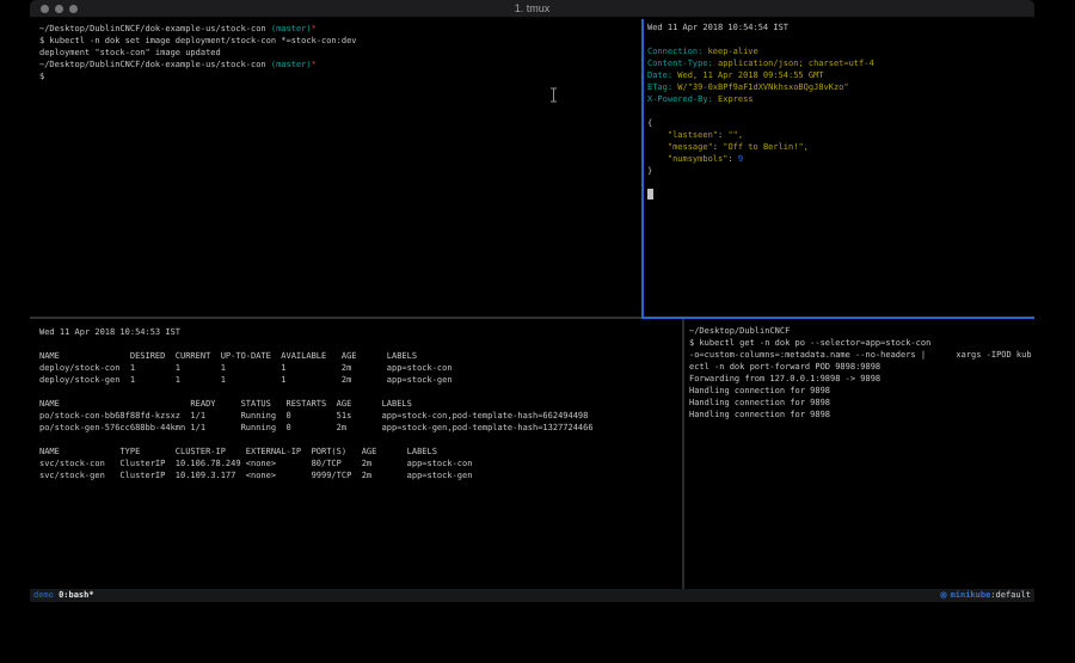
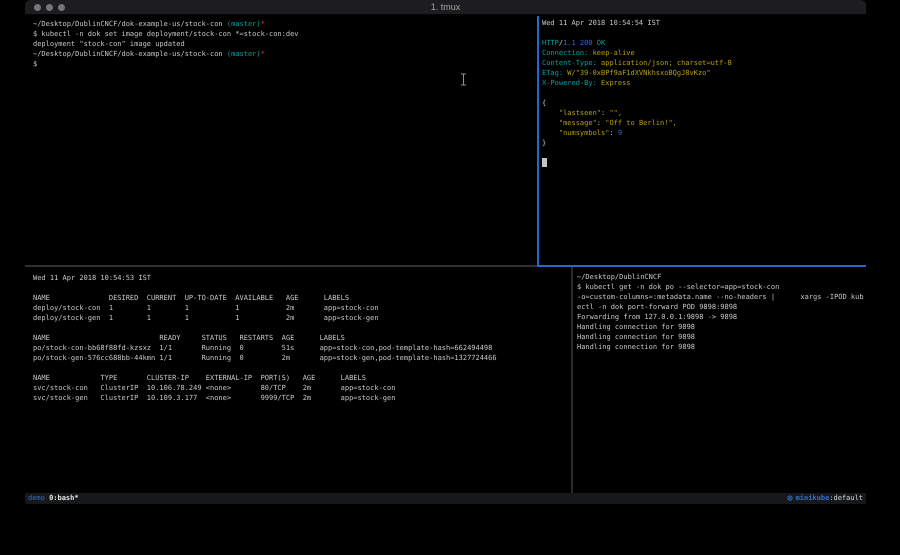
  1. tmux
  ~/Desktop/DublinCNCF/dok-example-us/stock-con (master)*
  $ kubectl -n dok set image deployment/stock-con *=stock-con:dev
  deployment "stock-con" image updated
  ~/Desktop/DublinCNCF/dok-example-us/stock-con (master)*
  $
  Wed 11 Apr 2018 10:54:54 IST
+ HTTP/1.1 200 OK
  Connection: keep-alive
- Content-Type: application/json; charset=utf-4
+ Content-Type: application/json; charset=utf-8
- Date: Wed, 11 Apr 2018 09:54:55 GMT
  ETag: W/"39-0xBPf9aF1dXVNkhsxoBQgJ8vKzo"
  X-Powered-By: Express
  {
  "lastseen": "",
  "message": "Off to Berlin!",
  "numsymbols": 9
  }
  Wed 11 Apr 2018 10:54:53 IST
  NAME DESIRED CURRENT UP-TO-DATE AVAILABLE AGE LABELS
  deploy/stock-con 1 1 1 1 2m app=stock-con
  deploy/stock-gen 1 1 1 1 2m app=stock-gen
  NAME READY STATUS RESTARTS AGE LABELS
  po/stock-con-bb68f88fd-kzsxz 1/1 Running 0 51s app=stock-con,pod-template-hash=662494498
  po/stock-gen-576cc688bb-44kmn 1/1 Running 0 2m app=stock-gen,pod-template-hash=1327724466
  NAME TYPE CLUSTER-IP EXTERNAL-IP PORT(S) AGE LABELS
  svc/stock-con ClusterIP 10.106.78.249 <none> 80/TCP 2m app=stock-con
  svc/stock-gen ClusterIP 10.109.3.177 <none> 9999/TCP 2m app=stock-gen
  ~/Desktop/DublinCNCF
  $ kubectl get -n dok po --selector=app=stock-con
  -o=custom-columns=:metadata.name --no-headers | xargs -IPOD kub
  ectl -n dok port-forward POD 9898:9898
  Forwarding from 127.0.0.1:9898 -> 9898
  Handling connection for 9898
  Handling connection for 9898
  Handling connection for 9898
  demo
  0:bash*
  ☸
  minikube
  :default
